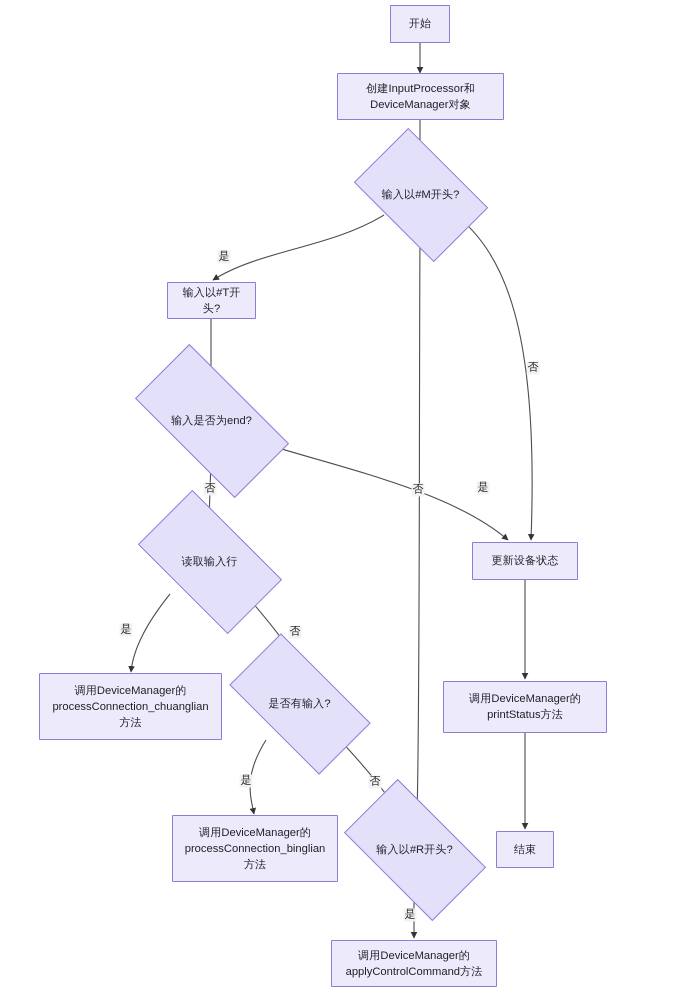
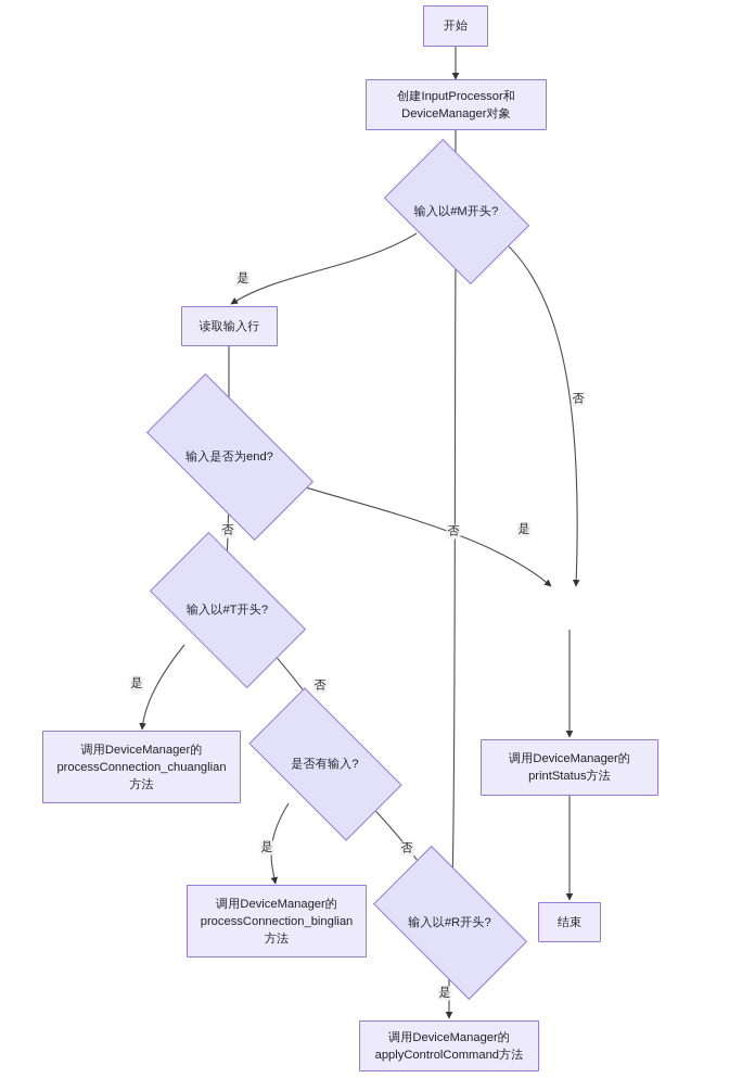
  开始
  创建InputProcessor和
  DeviceManager对象
  输入以#M开头?
- 输入以#T开头?
+ 读取输入行
  输入是否为end?
- 读取输入行
+ 输入以#T开头?
  调用DeviceManager的
  processConnection_chuanglian
  方法
  是否有输入?
  调用DeviceManager的
  processConnection_binglian
  方法
  输入以#R开头?
  调用DeviceManager的
  applyControlCommand方法
- 更新设备状态
  调用DeviceManager的
  printStatus方法
  结束
  是
  否
  否
  是
  是
  否
  是
  否
  否
  是
